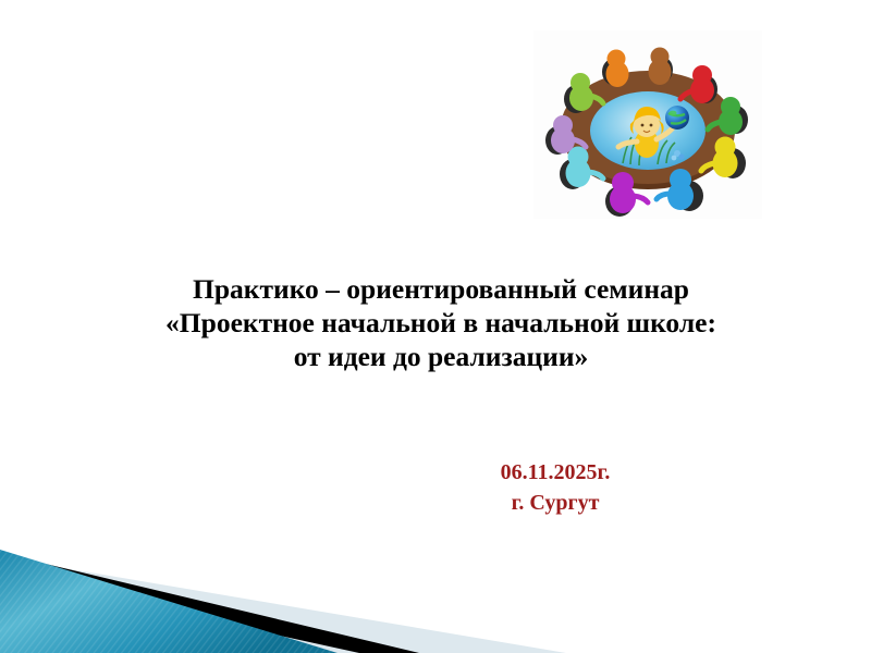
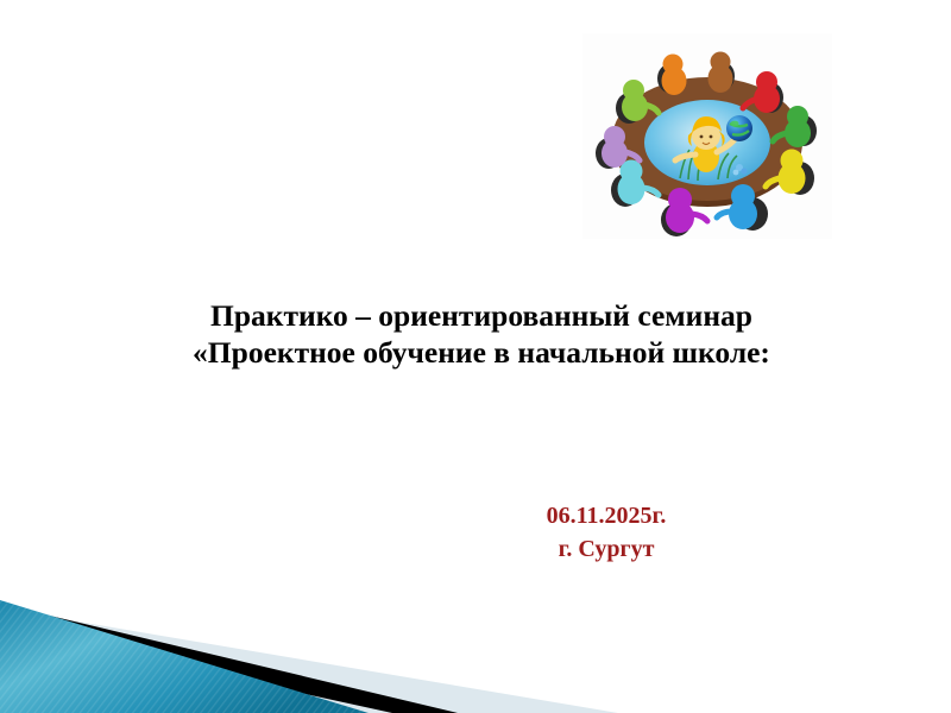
  Практико – ориентированный семинар
- «Проектное начальной в начальной школе:
+ «Проектное обучение в начальной школе:
- от идеи до реализации»
  06.11.2025г.
  г. Сургут
